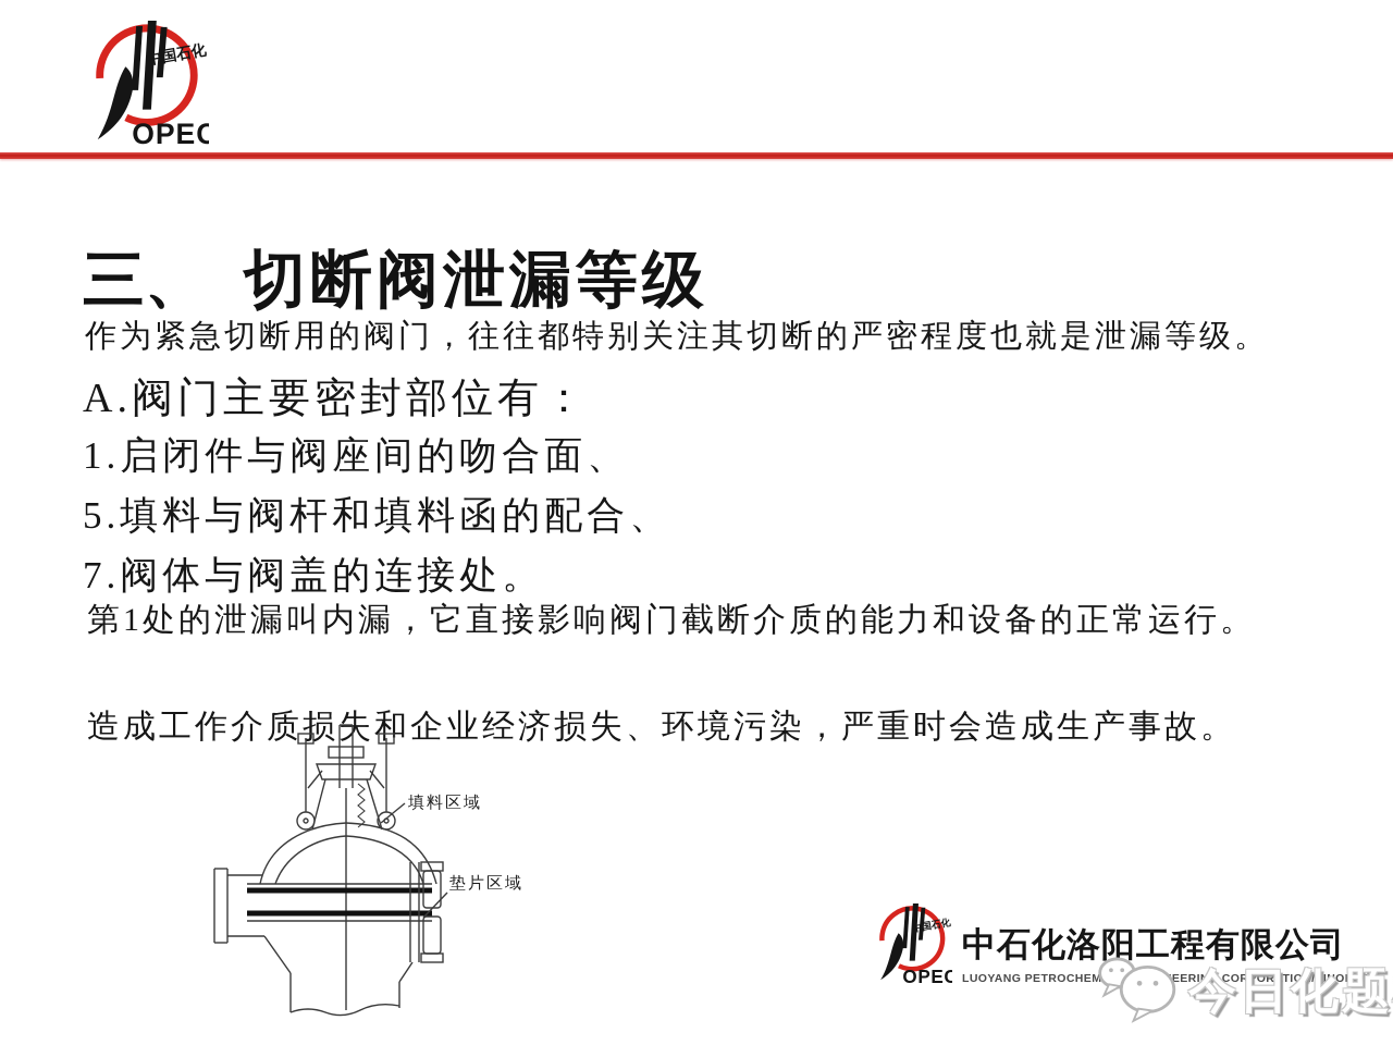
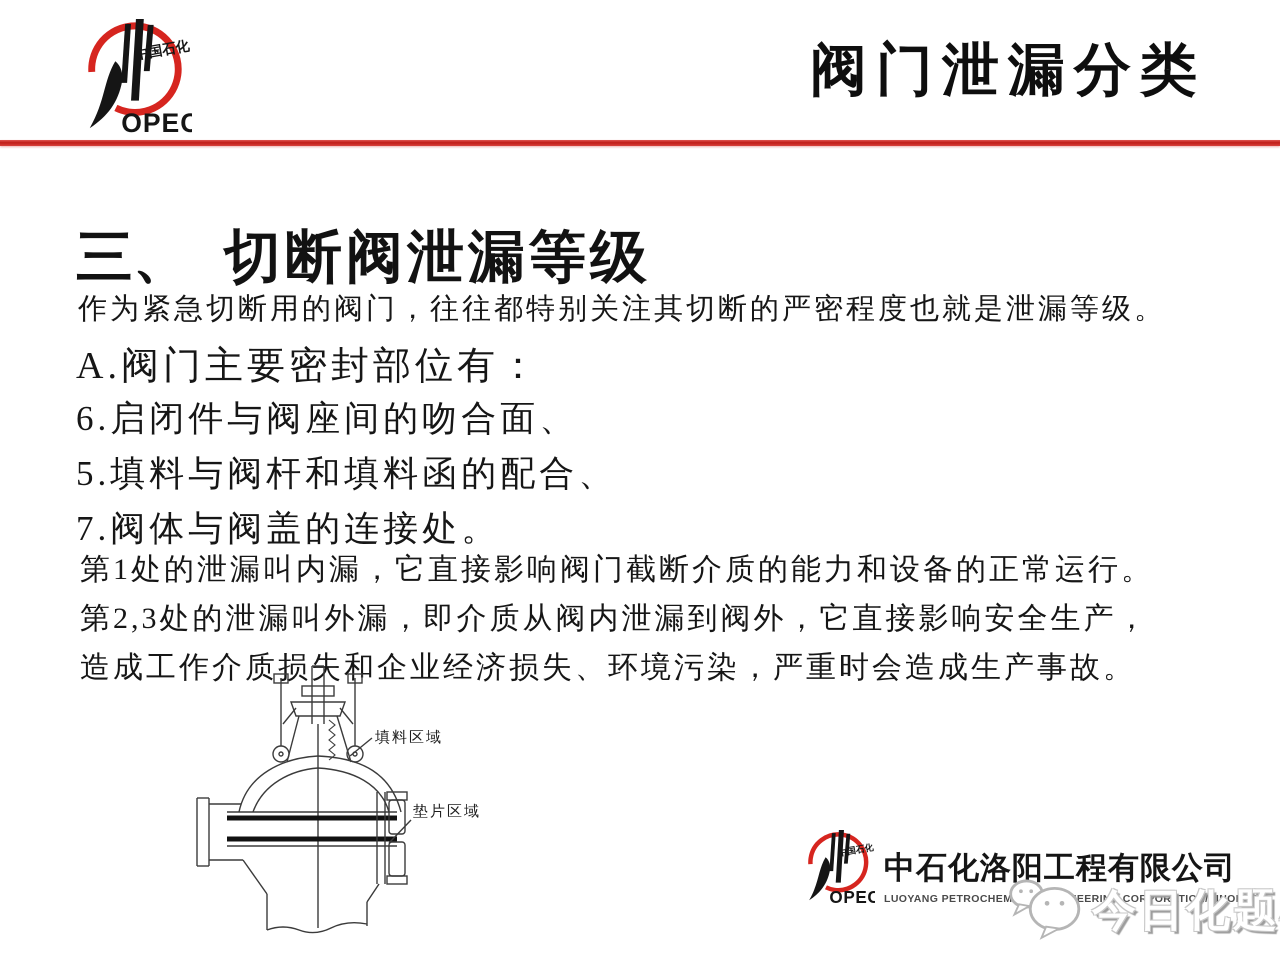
+ 阀门泄漏分类
  三、 切断阀泄漏等级
  作为紧急切断用的阀门，往往都特别关注其切断的严密程度也就是泄漏等级。
  A.阀门主要密封部位有：
- 1.启闭件与阀座间的吻合面、
+ 6.启闭件与阀座间的吻合面、
  5.填料与阀杆和填料函的配合、
  7.阀体与阀盖的连接处。
  第1处的泄漏叫内漏，它直接影响阀门截断介质的能力和设备的正常运行。
+ 第2,3处的泄漏叫外漏，即介质从阀内泄漏到阀外，它直接影响安全生产，
  造成工作介质损失和企业经济损失、环境污染，严重时会造成生产事故。
  填料区域
  垫片区域
  中石化洛阳工程有限公司
  LUOYANG PETROCHEMEERING CORPORATION/SINOP
  今日化题
